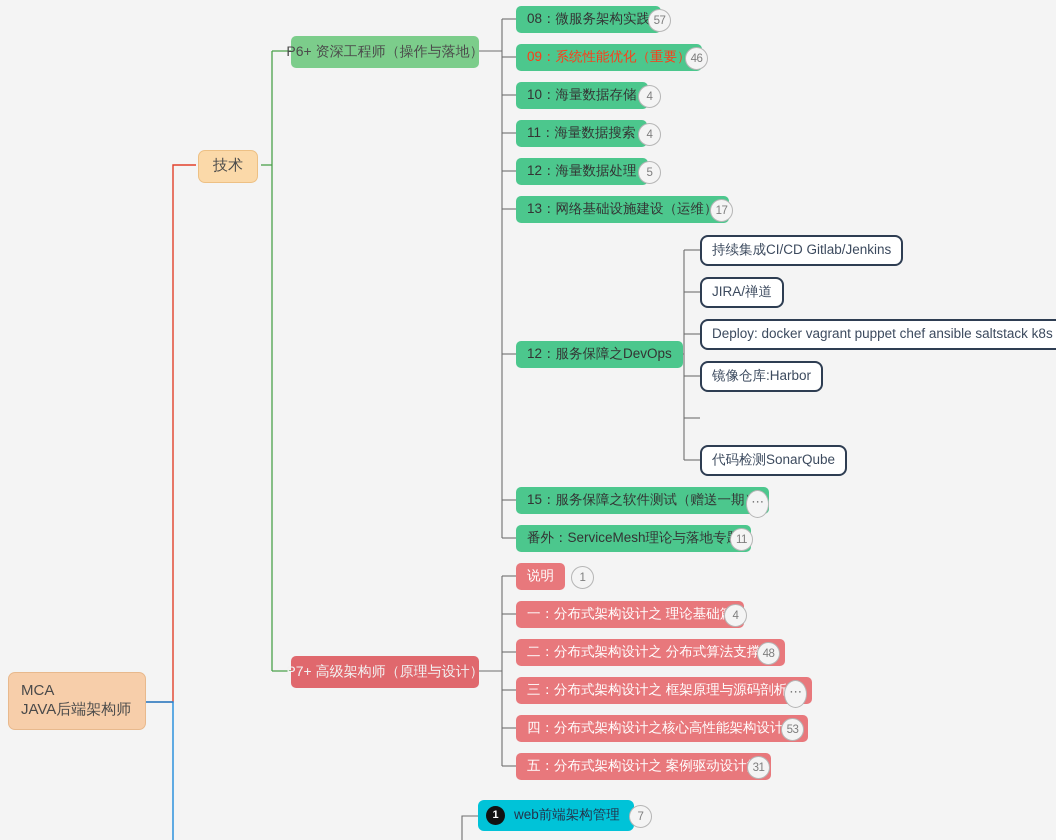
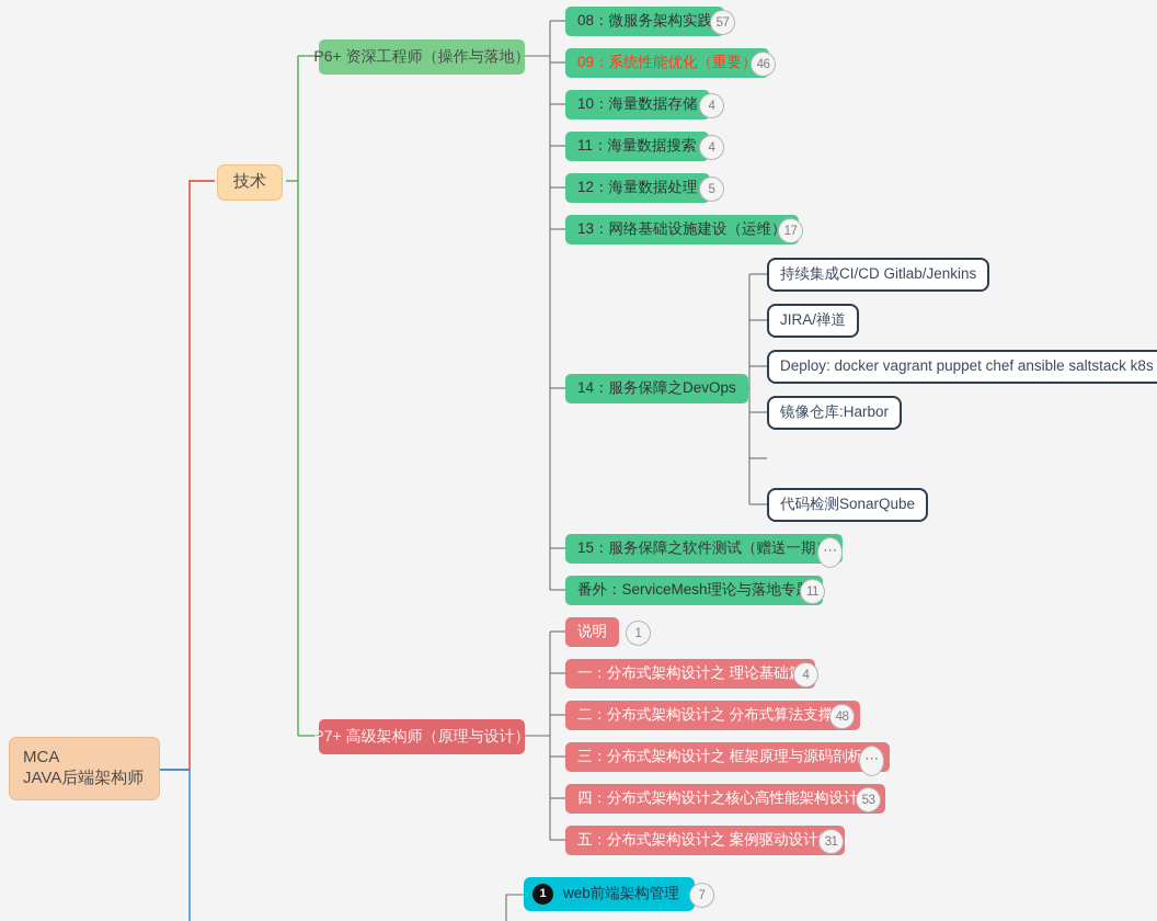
  MCA
  JAVA后端架构师
  技术
  P6+ 资深工程师（操作与落地）
  08：微服务架构实践
  57
  09：系统性能优化（重要）
  46
  10：海量数据存储
  4
  11：海量数据搜索
  4
  12：海量数据处理
  5
  13：网络基础设施建设（运维
  17
- 12：服务保障之DevOps
+ 14：服务保障之DevOps
  持续集成CI/CD Gitlab/Jenkins
  JIRA/禅道
  Deploy: docker vagrant puppet chef ansible saltstack k8s
  镜像仓库:Harbor
  代码检测SonarQube
  15：服务保障之软件测试（赠送一期
  ⋯
  番外：ServiceMesh理论与落地专
  11
  P7+ 高级架构师（原理与设计）
  说明
  1
  一：分布式架构设计之 理论基础
  4
  二：分布式架构设计之 分布式算法支撑
  48
  三：分布式架构设计之 框架原理与源码剖析
  ⋯
  四：分布式架构设计之核心高性能架构设计
  53
  五：分布式架构设计之 案例驱动设计
  31
  1
  web前端架构管理
  7
